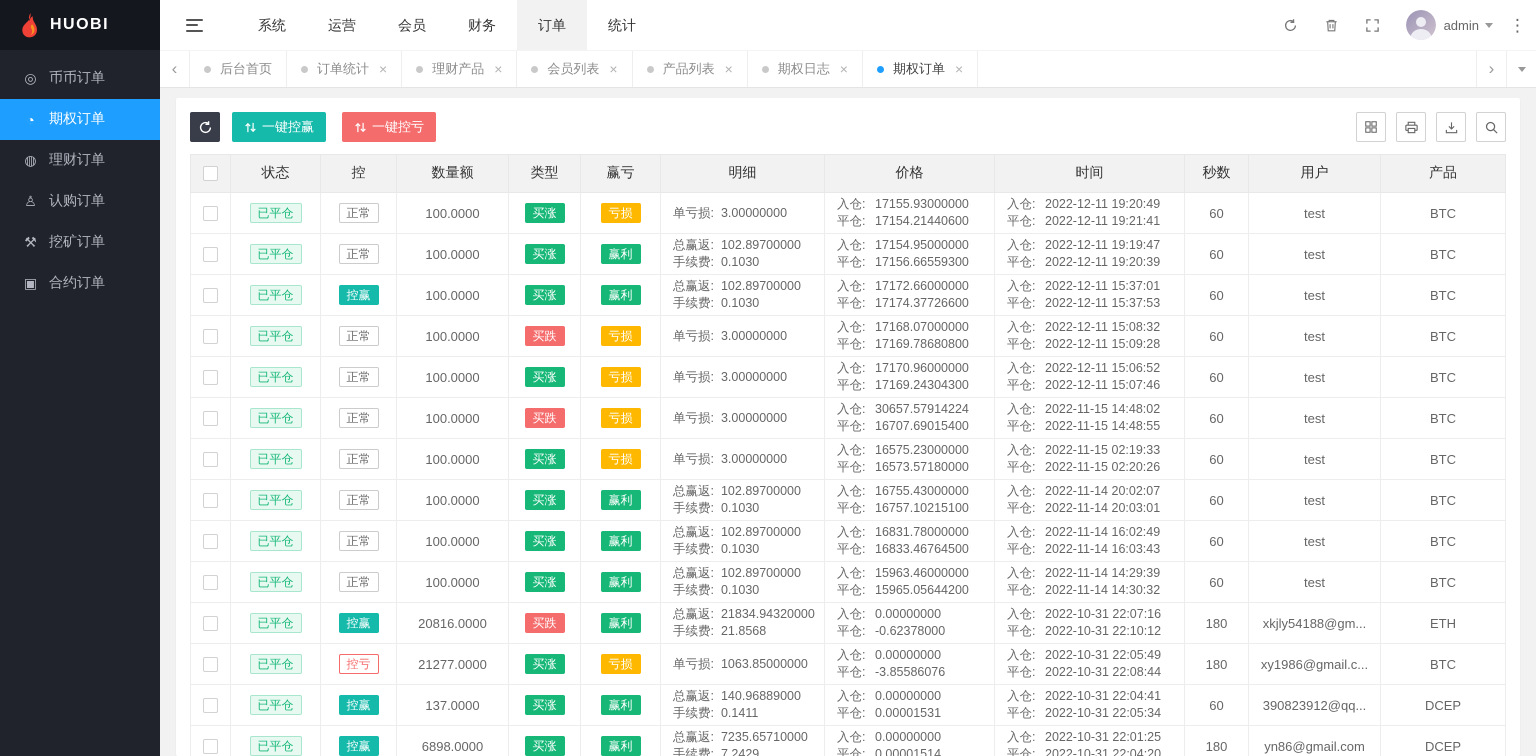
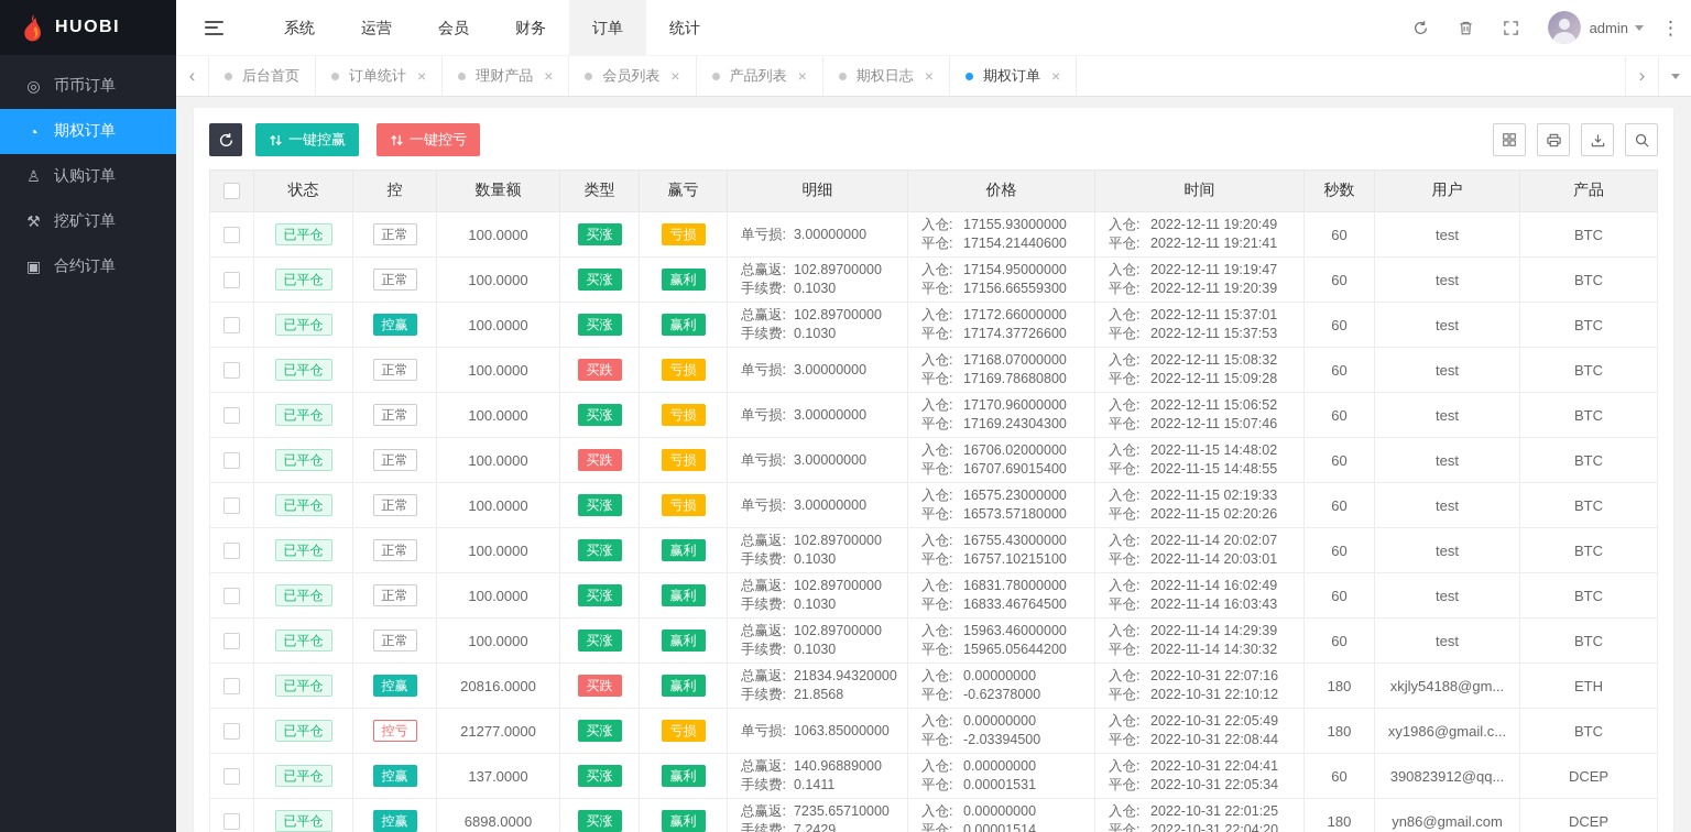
  HUOBI
  ◎
  币币订单
  ◔
  期权订单
- ◍
- 理财订单
  ♙
  认购订单
  ⚒
  挖矿订单
  ▣
  合约订单
  系统
  运营
  会员
  财务
  订单
  统计
  admin
  ⋮
  ‹
  后台首页
  订单统计
  ×
  理财产品
  ×
  会员列表
  ×
  产品列表
  ×
  期权日志
  ×
  期权订单
  ×
  ›
  一键控赢
  一键控亏
  	状态	控	数量额	类型	赢亏	明细	价格	时间	秒数	用户	产品
  	已平仓	正常	100.0000	买涨	亏损	单亏损: 3.00000000	入仓: 17155.93000000平仓: 17154.21440600	入仓: 2022-12-11 19:20:49平仓: 2022-12-11 19:21:41	60	test	BTC
  	已平仓	正常	100.0000	买涨	赢利	总赢返: 102.89700000手续费: 0.1030	入仓: 17154.95000000平仓: 17156.66559300	入仓: 2022-12-11 19:19:47平仓: 2022-12-11 19:20:39	60	test	BTC
  	已平仓	控赢	100.0000	买涨	赢利	总赢返: 102.89700000手续费: 0.1030	入仓: 17172.66000000平仓: 17174.37726600	入仓: 2022-12-11 15:37:01平仓: 2022-12-11 15:37:53	60	test	BTC
  	已平仓	正常	100.0000	买跌	亏损	单亏损: 3.00000000	入仓: 17168.07000000平仓: 17169.78680800	入仓: 2022-12-11 15:08:32平仓: 2022-12-11 15:09:28	60	test	BTC
  	已平仓	正常	100.0000	买涨	亏损	单亏损: 3.00000000	入仓: 17170.96000000平仓: 17169.24304300	入仓: 2022-12-11 15:06:52平仓: 2022-12-11 15:07:46	60	test	BTC
- 	已平仓	正常	100.0000	买跌	亏损	单亏损: 3.00000000	入仓: 30657.57914224平仓: 16707.69015400	入仓: 2022-11-15 14:48:02平仓: 2022-11-15 14:48:55	60	test	BTC
+ 	已平仓	正常	100.0000	买跌	亏损	单亏损: 3.00000000	入仓: 16706.02000000平仓: 16707.69015400	入仓: 2022-11-15 14:48:02平仓: 2022-11-15 14:48:55	60	test	BTC
  	已平仓	正常	100.0000	买涨	亏损	单亏损: 3.00000000	入仓: 16575.23000000平仓: 16573.57180000	入仓: 2022-11-15 02:19:33平仓: 2022-11-15 02:20:26	60	test	BTC
  	已平仓	正常	100.0000	买涨	赢利	总赢返: 102.89700000手续费: 0.1030	入仓: 16755.43000000平仓: 16757.10215100	入仓: 2022-11-14 20:02:07平仓: 2022-11-14 20:03:01	60	test	BTC
  	已平仓	正常	100.0000	买涨	赢利	总赢返: 102.89700000手续费: 0.1030	入仓: 16831.78000000平仓: 16833.46764500	入仓: 2022-11-14 16:02:49平仓: 2022-11-14 16:03:43	60	test	BTC
  	已平仓	正常	100.0000	买涨	赢利	总赢返: 102.89700000手续费: 0.1030	入仓: 15963.46000000平仓: 15965.05644200	入仓: 2022-11-14 14:29:39平仓: 2022-11-14 14:30:32	60	test	BTC
  	已平仓	控赢	20816.0000	买跌	赢利	总赢返: 21834.94320000手续费: 21.8568	入仓: 0.00000000平仓: -0.62378000	入仓: 2022-10-31 22:07:16平仓: 2022-10-31 22:10:12	180	xkjly54188@gm...	ETH
- 	已平仓	控亏	21277.0000	买涨	亏损	单亏损: 1063.85000000	入仓: 0.00000000平仓: -3.85586076	入仓: 2022-10-31 22:05:49平仓: 2022-10-31 22:08:44	180	xy1986@gmail.c...	BTC
+ 	已平仓	控亏	21277.0000	买涨	亏损	单亏损: 1063.85000000	入仓: 0.00000000平仓: -2.03394500	入仓: 2022-10-31 22:05:49平仓: 2022-10-31 22:08:44	180	xy1986@gmail.c...	BTC
  	已平仓	控赢	137.0000	买涨	赢利	总赢返: 140.96889000手续费: 0.1411	入仓: 0.00000000平仓: 0.00001531	入仓: 2022-10-31 22:04:41平仓: 2022-10-31 22:05:34	60	390823912@qq...	DCEP
  	已平仓	控赢	6898.0000	买涨	赢利	总赢返: 7235.65710000手续费: 7.2429	入仓: 0.00000000平仓: 0.00001514	入仓: 2022-10-31 22:01:25平仓: 2022-10-31 22:04:20	180	yn86@gmail.com	DCEP
